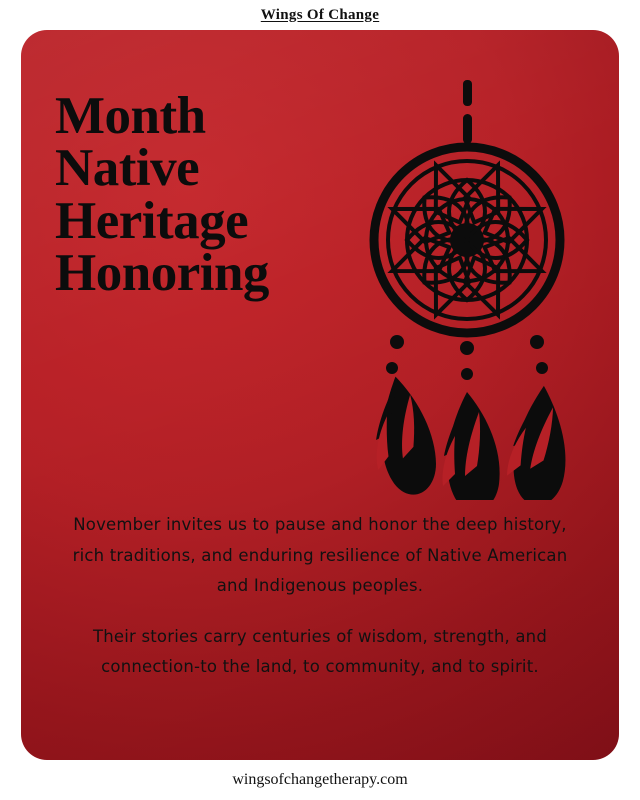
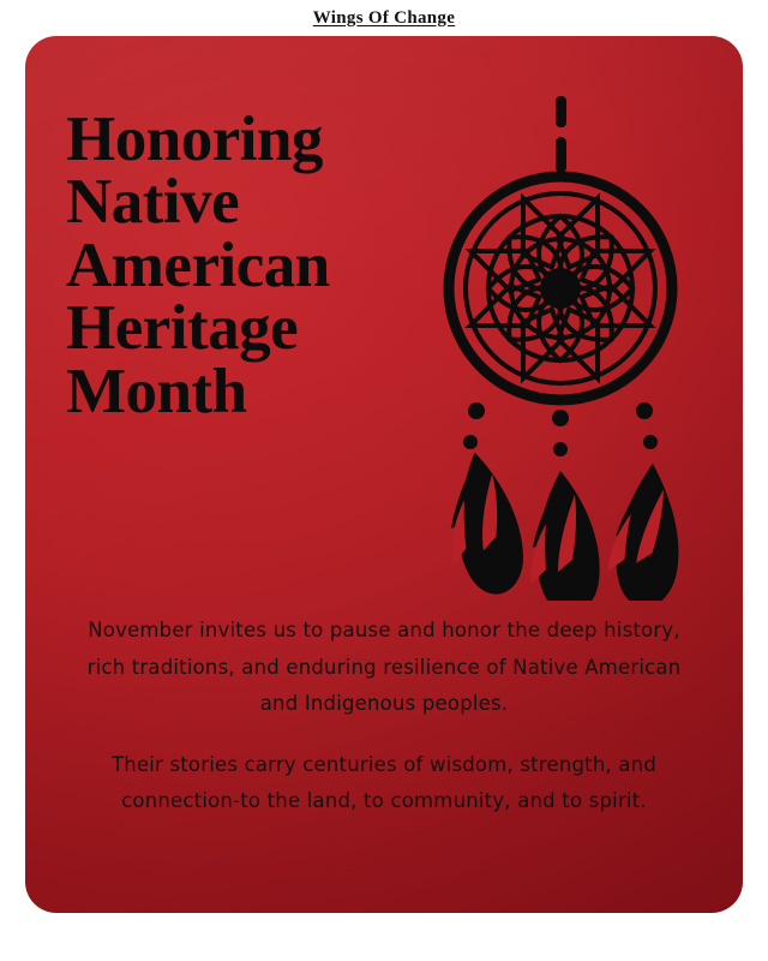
  Wings Of Change
- Month
+ Honoring
  Native
+ American
  Heritage
- Honoring
+ Month
  November invites us to pause and honor the deep history, rich traditions, and enduring resilience of Native American and Indigenous peoples.
  Their stories carry centuries of wisdom, strength, and connection-to the land, to community, and to spirit.
- wingsofchangetherapy.com
